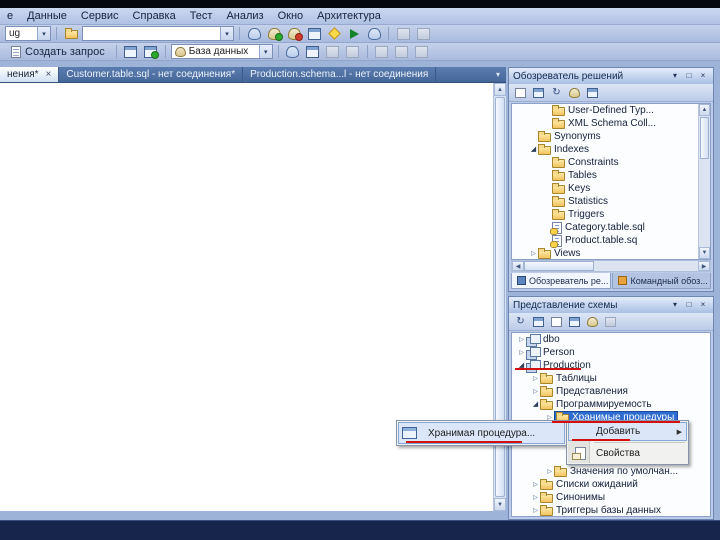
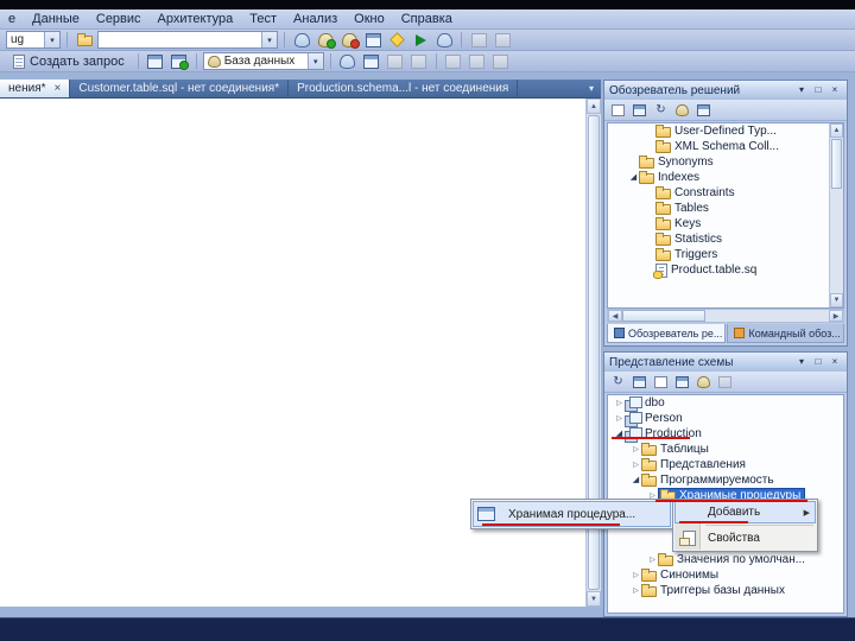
  е
  Данные
  Сервис
- Справка
+ Архитектура
  Тест
  Анализ
  Окно
- Архитектура
+ Справка
  ug
  Создать запрос
  База данных
  нения*
  ×
  Customer.table.sql - нет соединения*
  Production.schema...l - нет соединения
  ▾
  Обозреватель решений
  ▾
  □
  ×
  ↻
  User-Defined Typ...
  XML Schema Coll...
  Synonyms
  Indexes
  Constraints
  Tables
  Keys
  Statistics
  Triggers
- Category.table.sql
  Product.table.sq
- Views
  Обозреватель ре...
  Командный обоз...
  Представление схемы
  ▾
  □
  ×
  ↻
  dbo
  Person
  Production
  Таблицы
  Представления
  Программируемость
  Хранимые процедуры
  Значения по умолчан...
- Списки ожиданий
  Синонимы
  Триггеры базы данных
  Добавить
  Свойства
  Хранимая процедура...
